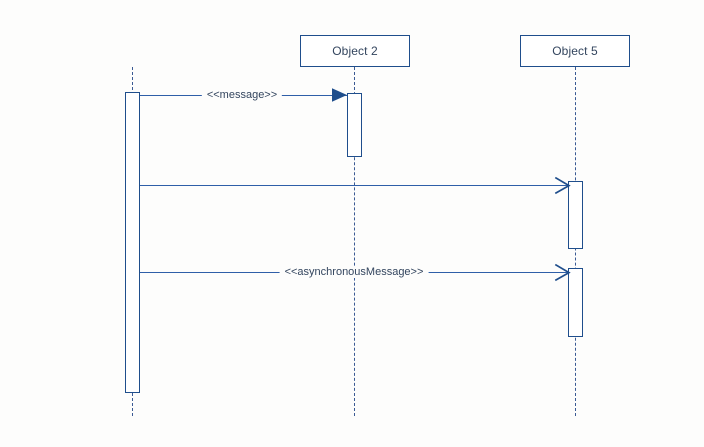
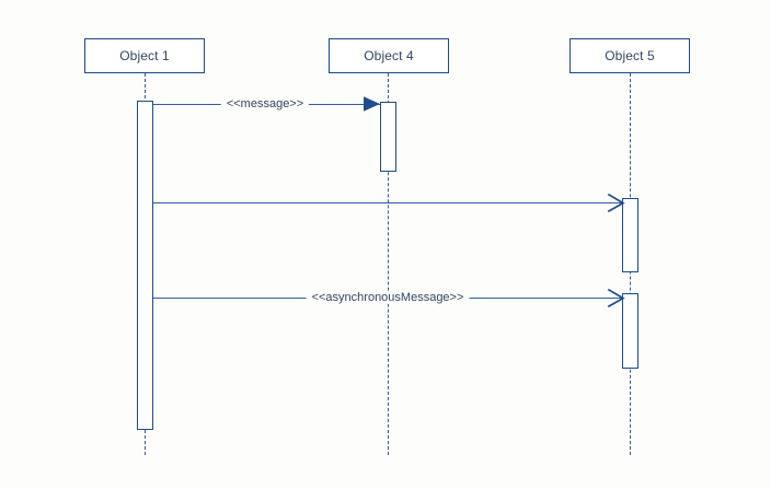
+ Object 1
- Object 2
+ Object 4
  Object 5
  <<message>>
  <<asynchronousMessage>>
